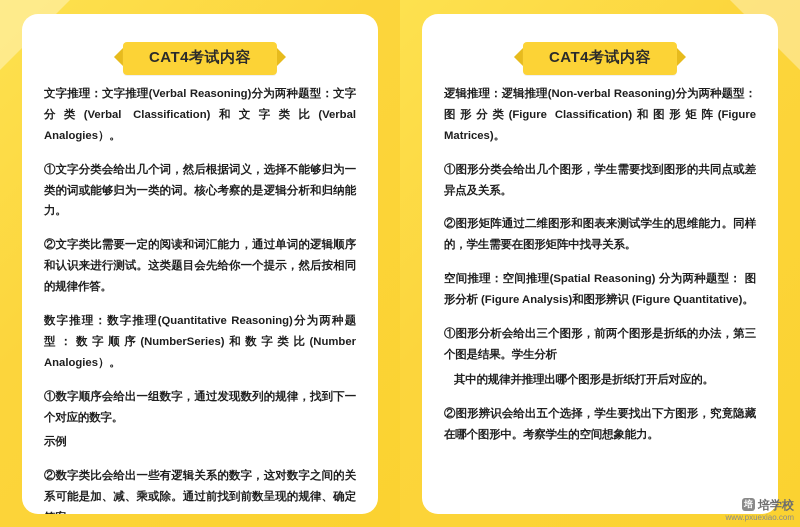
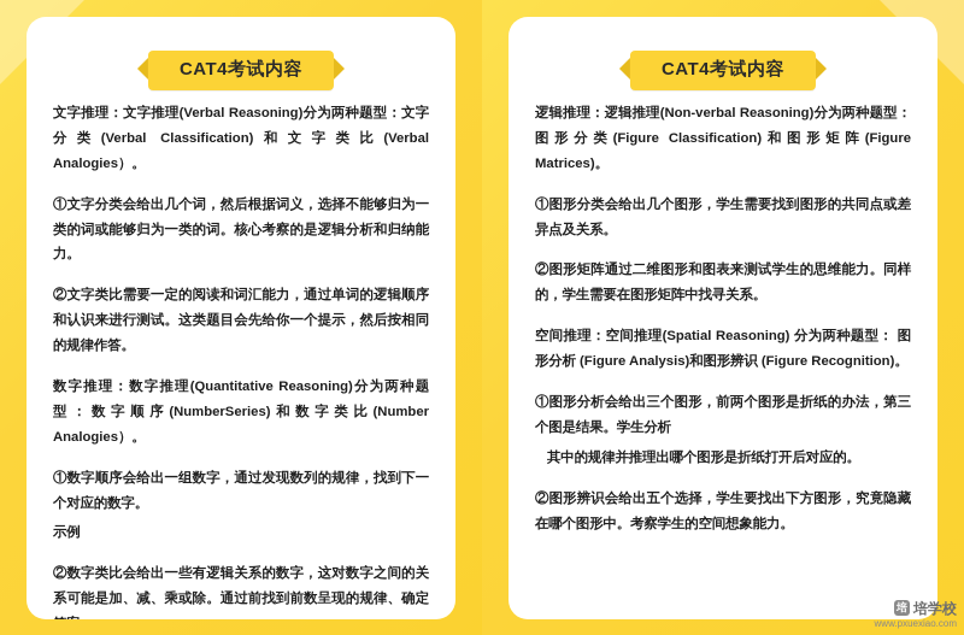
  CAT4考试内容
  文字推理：文字推理(Verbal Reasoning)分为两种题型：文字分类(Verbal Classification)和文字类比(Verbal Analogies）。
  ①文字分类会给出几个词，然后根据词义，选择不能够归为一类的词或能够归为一类的词。核心考察的是逻辑分析和归纳能力。
  ②文字类比需要一定的阅读和词汇能力，通过单词的逻辑顺序和认识来进行测试。这类题目会先给你一个提示，然后按相同的规律作答。
  数字推理：数字推理(Quantitative Reasoning)分为两种题型：数字顺序(NumberSeries)和数字类比(Number Analogies）。
  ①数字顺序会给出一组数字，通过发现数列的规律，找到下一个对应的数字。
  示例
  ②数字类比会给出一些有逻辑关系的数字，这对数字之间的关系可能是加、减、乘或除。通过前找到前数呈现的规律、确定
  CAT4考试内容
  逻辑推理：逻辑推理(Non-verbal Reasoning)分为两种题型：图形分类(Figure Classification)和图形矩阵(Figure Matrices)。
  ①图形分类会给出几个图形，学生需要找到图形的共同点或差异点及关系。
  ②图形矩阵通过二维图形和图表来测试学生的思维能力。同样的，学生需要在图形矩阵中找寻关系。
- 空间推理：空间推理(Spatial Reasoning) 分为两种题型： 图形分析 (Figure Analysis)和图形辨识 (Figure Quantitative)。
+ 空间推理：空间推理(Spatial Reasoning) 分为两种题型： 图形分析 (Figure Analysis)和图形辨识 (Figure Recognition)。
  ①图形分析会给出三个图形，前两个图形是折纸的办法，第三个图是结果。学生分析
  其中的规律并推理出哪个图形是折纸打开后对应的。
  ②图形辨识会给出五个选择，学生要找出下方图形，究竟隐藏在哪个图形中。考察学生的空间想象能力。
  培
  培学校
  www.pxuexiao.com
